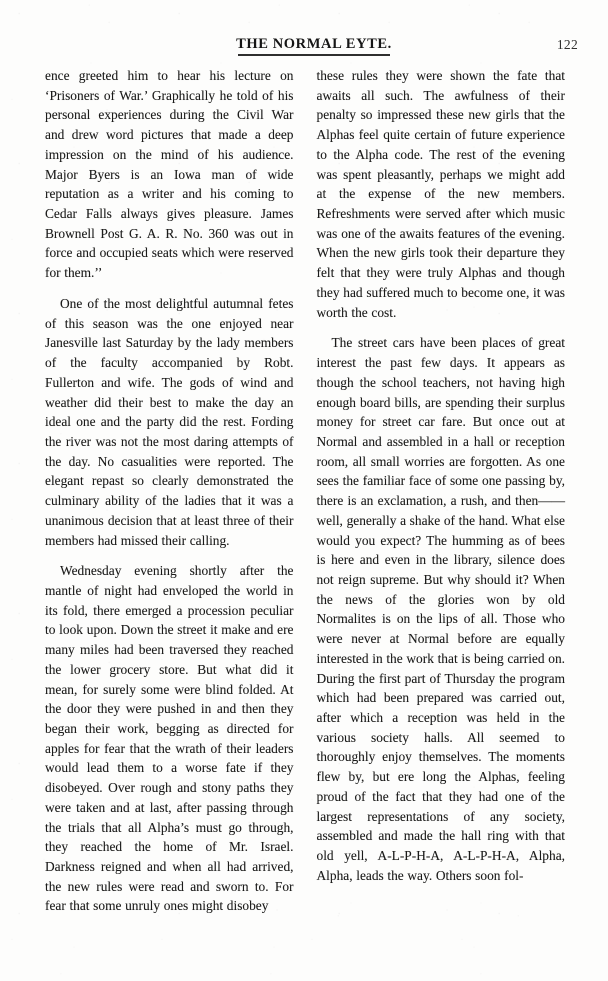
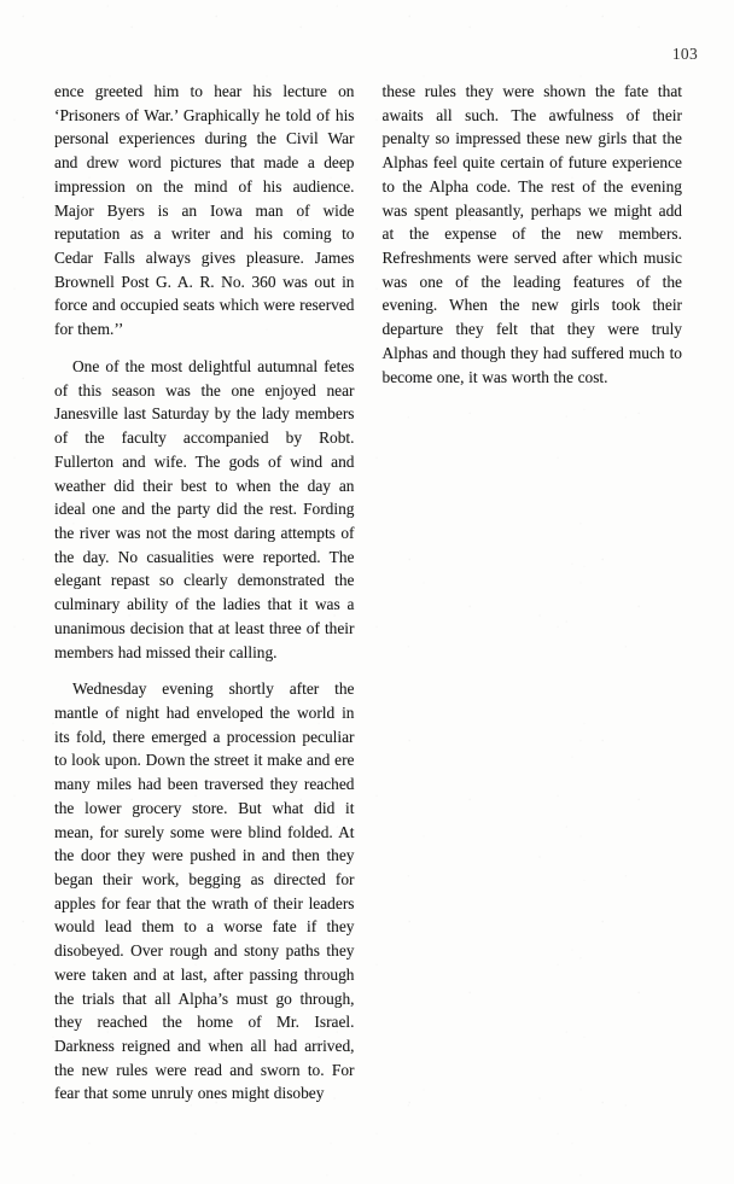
- THE NORMAL EYTE.
- 122
+ 103
  ence greeted him to hear his lecture on ‘Prisoners of War.’ Graphically he told of his personal experiences during the Civil War and drew word pictures that made a deep impression on the mind of his audience. Major Byers is an Iowa man of wide reputation as a writer and his coming to Cedar Falls always gives pleasure. James Brownell Post G. A. R. No. 360 was out in force and occupied seats which were reserved for them.’’
- One of the most delightful autumnal fetes of this season was the one enjoyed near Janesville last Saturday by the lady members of the faculty accompanied by Robt. Fullerton and wife. The gods of wind and weather did their best to make the day an ideal one and the party did the rest. Fording the river was not the most daring attempts of the day. No casualities were reported. The elegant repast so clearly demonstrated the culminary ability of the ladies that it was a unanimous decision that at least three of their members had missed their calling.
+ One of the most delightful autumnal fetes of this season was the one enjoyed near Janesville last Saturday by the lady members of the faculty accompanied by Robt. Fullerton and wife. The gods of wind and weather did their best to when the day an ideal one and the party did the rest. Fording the river was not the most daring attempts of the day. No casualities were reported. The elegant repast so clearly demonstrated the culminary ability of the ladies that it was a unanimous decision that at least three of their members had missed their calling.
  Wednesday evening shortly after the mantle of night had enveloped the world in its fold, there emerged a procession peculiar to look upon. Down the street it make and ere many miles had been traversed they reached the lower grocery store. But what did it mean, for surely some were blind folded. At the door they were pushed in and then they began their work, begging as directed for apples for fear that the wrath of their leaders would lead them to a worse fate if they disobeyed. Over rough and stony paths they were taken and at last, after passing through the trials that all Alpha’s must go through, they reached the home of Mr. Israel. Darkness reigned and when all had arrived, the new rules were read and sworn to. For fear that some unruly ones might disobey
- these rules they were shown the fate that awaits all such. The awfulness of their penalty so impressed these new girls that the Alphas feel quite certain of future experience to the Alpha code. The rest of the evening was spent pleasantly, perhaps we might add at the expense of the new members. Refreshments were served after which music was one of the awaits features of the evening. When the new girls took their departure they felt that they were truly Alphas and though they had suffered much to become one, it was worth the cost.
+ these rules they were shown the fate that awaits all such. The awfulness of their penalty so impressed these new girls that the Alphas feel quite certain of future experience to the Alpha code. The rest of the evening was spent pleasantly, perhaps we might add at the expense of the new members. Refreshments were served after which music was one of the leading features of the evening. When the new girls took their departure they felt that they were truly Alphas and though they had suffered much to become one, it was worth the cost.
- The street cars have been places of great interest the past few days. It appears as though the school teachers, not having high enough board bills, are spending their surplus money for street car fare. But once out at Normal and assembled in a hall or reception room, all small worries are forgotten. As one sees the familiar face of some one passing by, there is an exclamation, a rush, and then——well, generally a shake of the hand. What else would you expect? The humming as of bees is here and even in the library, silence does not reign supreme. But why should it? When the news of the glories won by old Normalites is on the lips of all. Those who were never at Normal before are equally interested in the work that is being carried on. During the first part of Thursday the program which had been prepared was carried out, after which a reception was held in the various society halls. All seemed to thoroughly enjoy themselves. The moments flew by, but ere long the Alphas, feeling proud of the fact that they had one of the largest representations of any society, assembled and made the hall ring with that old yell, A-L-P-H-A, A-L-P-H-A, Alpha, Alpha, leads the way. Others soon fol-
